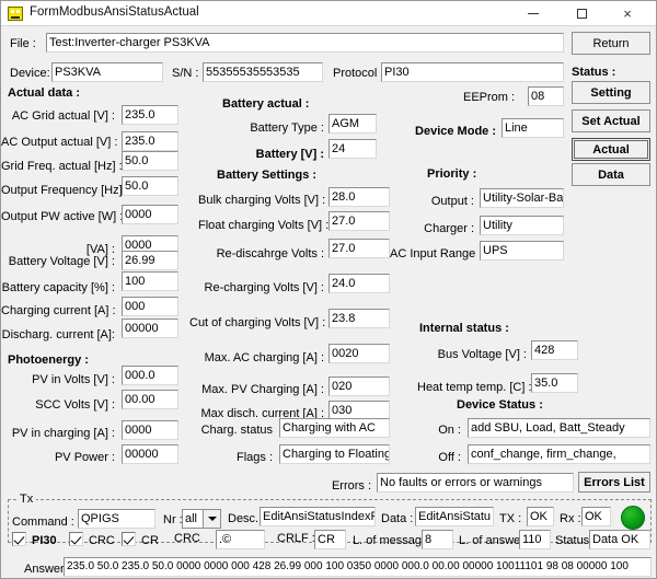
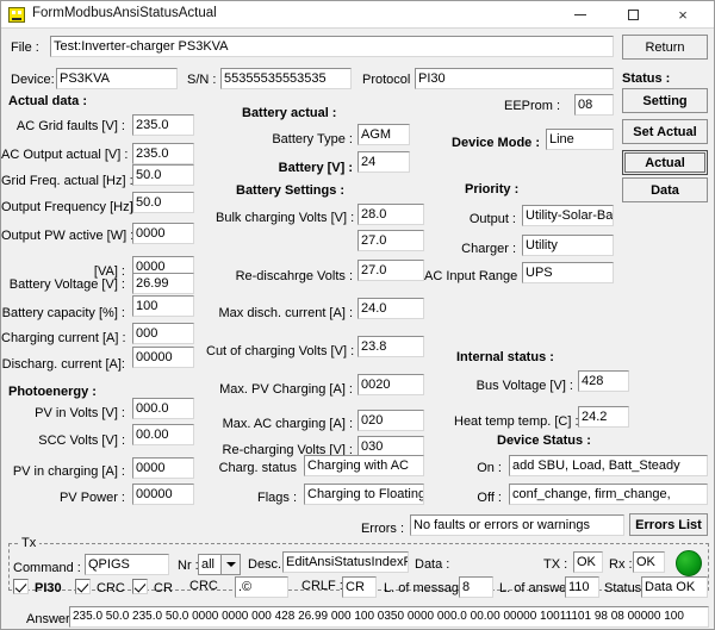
  FormModbusAnsiStatusActual
  ×
  File :
  Test:Inverter-charger PS3KVA
  Device:
  PS3KVA
  S/N :
  55355535553535
  Protocol
  PI30
  EEProm :
  08
  Return
  Status :
  Setting
  Set Actual
  Actual
  Data
  Actual data :
- AC Grid actual [V] :
+ AC Grid faults [V] :
  235.0
  AC Output actual [V] :
  235.0
  Grid Freq. actual [Hz]
  50.0
  Output Frequency [Hz
  50.0
  Output PW active [W]
  0000
  [VA] :
  0000
  Battery Voltage [V] :
  26.99
  Battery capacity [%] :
  100
  Charging current [A] :
  000
  Discharg. current [A]:
  00000
  Photoenergy :
  PV in Volts [V] :
  000.0
  SCC Volts [V] :
  00.00
  PV in charging [A] :
  0000
  PV Power :
  00000
  Battery actual :
  Battery Type :
  AGM
  Battery [V] :
  24
  Battery Settings :
  Bulk charging Volts [V] :
  28.0
- Float charging Volts [V] :
  27.0
  Re-discahrge Volts :
  27.0
- Re-charging Volts [V] :
+ Max disch. current [A] :
  24.0
  Cut of charging Volts [V] :
  23.8
- Max. AC charging [A] :
+ Max. PV Charging [A] :
  0020
- Max. PV Charging [A] :
+ Max. AC charging [A] :
  020
- Max disch. current [A] :
+ Re-charging Volts [V] :
  030
  Charg. status
  Charging with AC
  Flags :
  Charging to Floating
  Device Mode :
  Line
  Priority :
  Output :
  Utility-Solar-Ba
  Charger :
  Utility
  AC Input Range
  UPS
  Internal status :
  Bus Voltage [V] :
  428
  Heat temp temp. [C] :
- 35.0
+ 24.2
  Device Status :
  On :
  add SBU, Load, Batt_Steady
  Off :
  conf_change, firm_change,
  Errors :
  No faults or errors or warnings
  Errors List
  Tx
  Command :
  QPIGS
  all
  Desc.
  EditAnsiStatusIndexP
  Data :
- EditAnsiStatu
  TX :
  OK
  Rx :
  OK
  PI30
  CRC
  CR
  CRC
  .©
  CRLF
  CR
  L. of messag
  8
  L. of answe
  110
  Status
  Data OK
  Answer
  235.0 50.0 235.0 50.0 0000 0000 000 428 26.99 000 100 0350 0000 000.0 00.00 00000 10011101 98 08 00000 100
